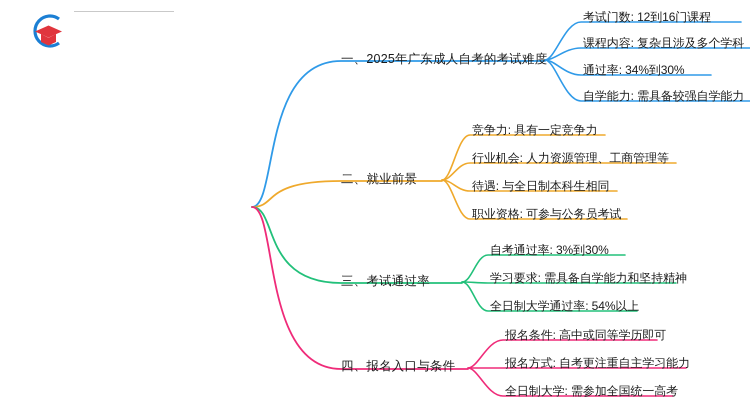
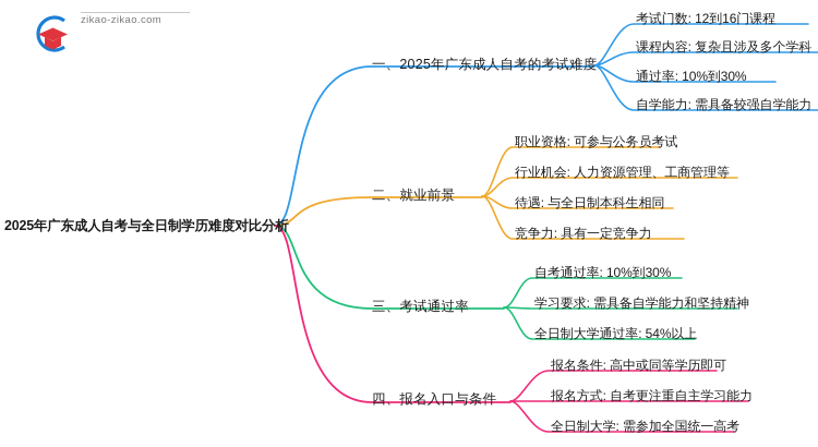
+ zikao-zikao.com
+ 2025年广东成人自考与全日制学历难度对比分析
  一、2025年广东成人自考的考试难度
  考试门数: 12到16门课程
  课程内容: 复杂且涉及多个学科
- 通过率: 34%到30%
+ 通过率: 10%到30%
  自学能力: 需具备较强自学能力
  二、就业前景
- 竞争力: 具有一定竞争力
+ 职业资格: 可参与公务员考试
  行业机会: 人力资源管理、工商管理等
  待遇: 与全日制本科生相同
- 职业资格: 可参与公务员考试
+ 竞争力: 具有一定竞争力
  三、考试通过率
- 自考通过率: 3%到30%
+ 自考通过率: 10%到30%
  学习要求: 需具备自学能力和坚持精神
  全日制大学通过率: 54%以上
  四、报名入口与条件
  报名条件: 高中或同等学历即可
  报名方式: 自考更注重自主学习能力
  全日制大学: 需参加全国统一高考
